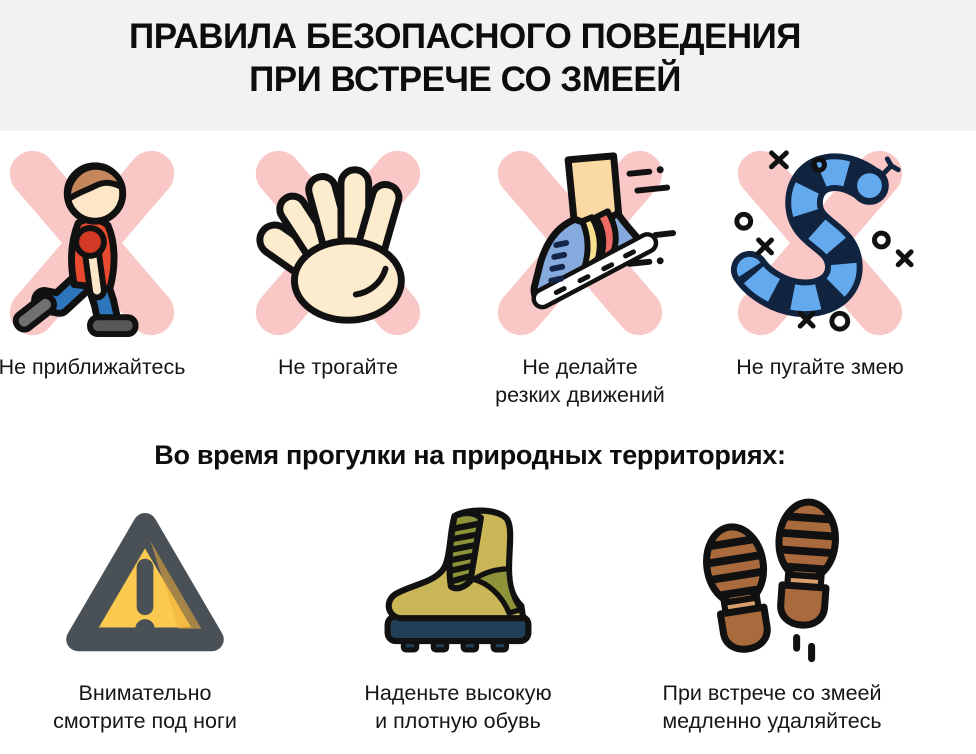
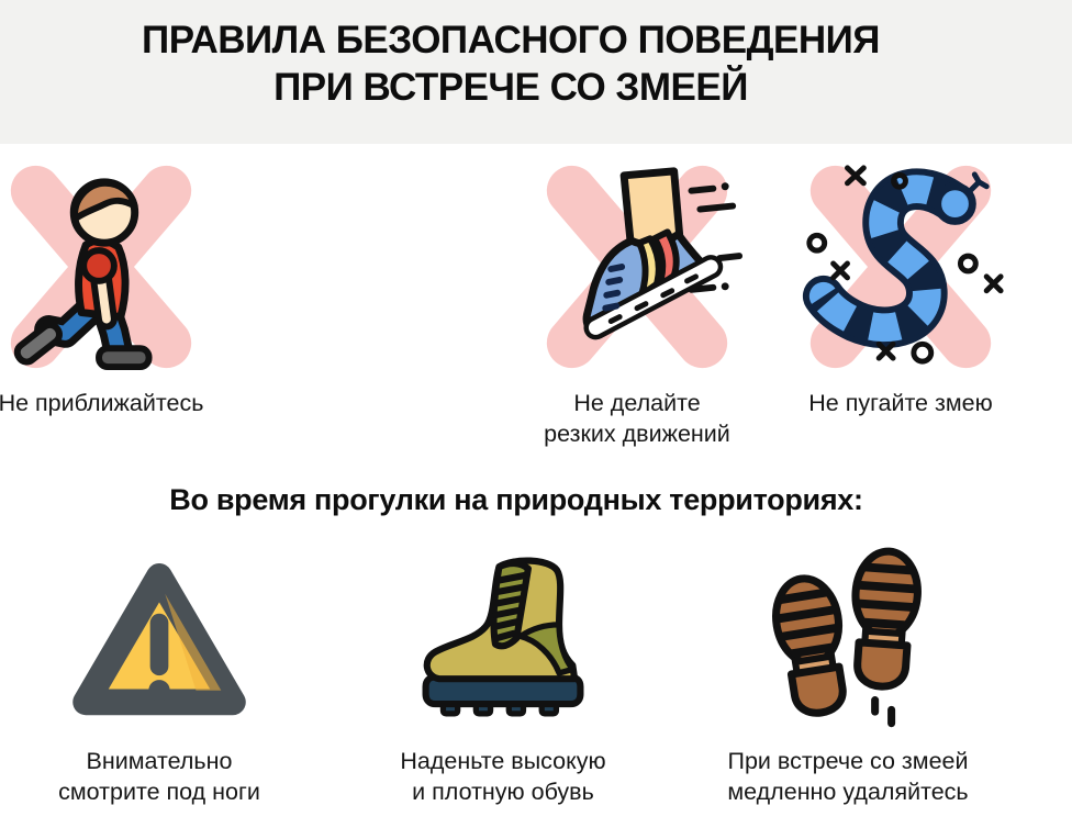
  ПРАВИЛА БЕЗОПАСНОГО ПОВЕДЕНИЯ
  ПРИ ВСТРЕЧЕ СО ЗМЕЕЙ
  Не приближайтесь
- Не трогайте
  Не делайте
  резких движений
  Не пугайте змею
  Во время прогулки на природных территориях:
  Внимательно
  смотрите под ноги
  Наденьте высокую
  и плотную обувь
  При встрече со змеей
  медленно удаляйтесь
